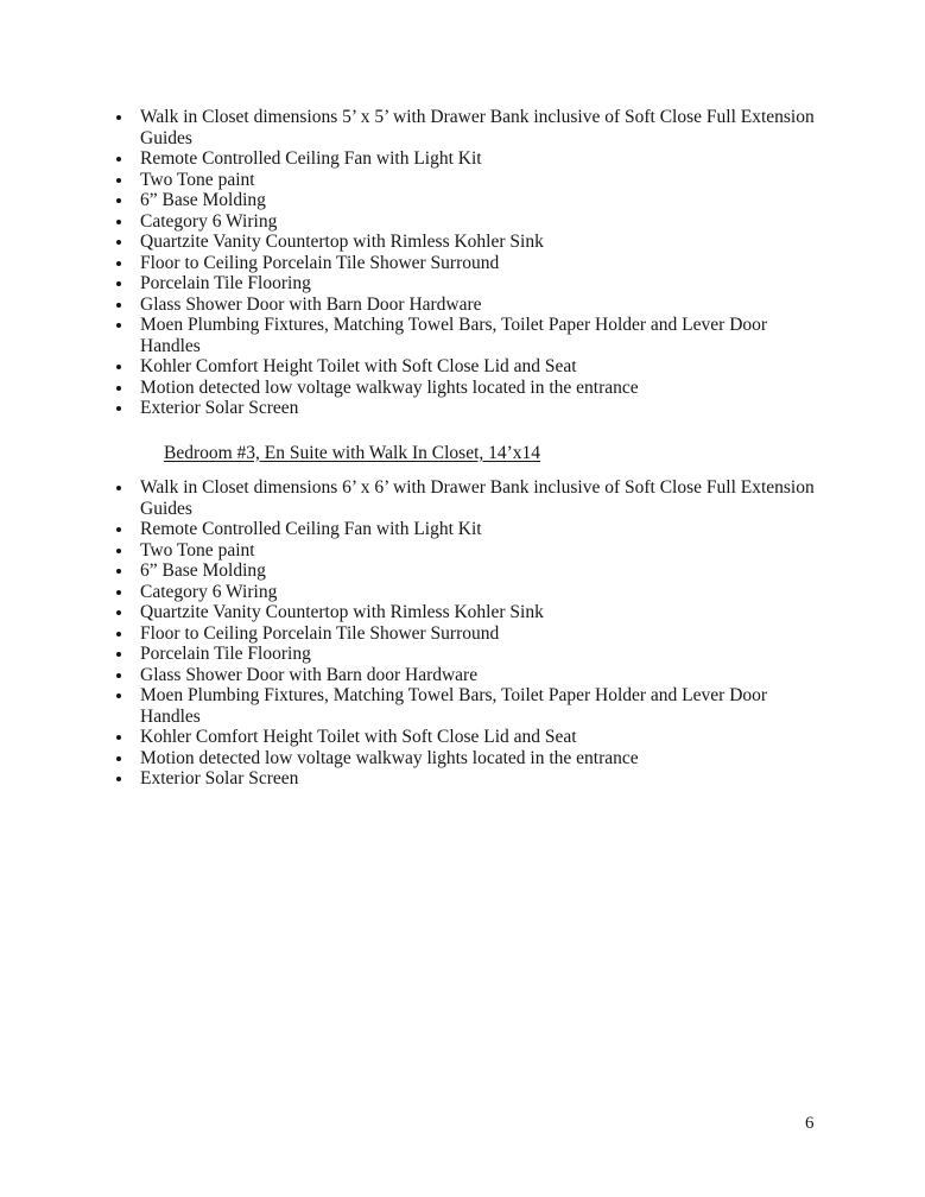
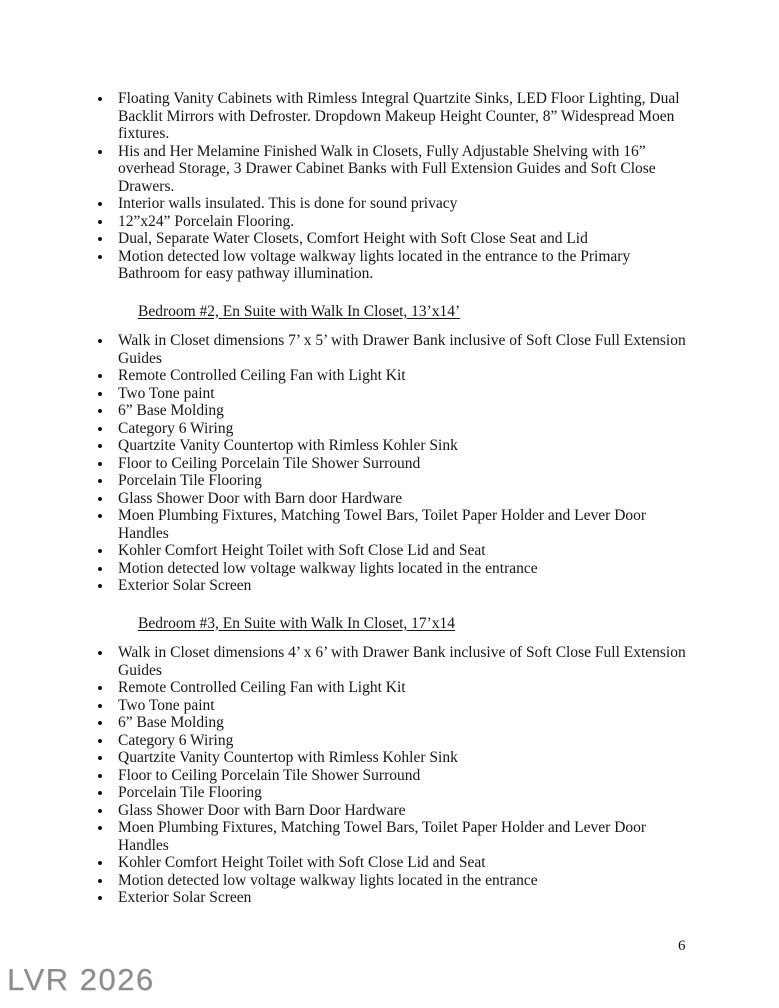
+ Floating Vanity Cabinets with Rimless Integral Quartzite Sinks, LED Floor Lighting, Dual Backlit Mirrors with Defroster. Dropdown Makeup Height Counter, 8” Widespread Moen fixtures.
+ His and Her Melamine Finished Walk in Closets, Fully Adjustable Shelving with 16” overhead Storage, 3 Drawer Cabinet Banks with Full Extension Guides and Soft Close Drawers.
+ Interior walls insulated. This is done for sound privacy
+ 12”x24” Porcelain Flooring.
+ Dual, Separate Water Closets, Comfort Height with Soft Close Seat and Lid
+ Motion detected low voltage walkway lights located in the entrance to the Primary Bathroom for easy pathway illumination.
+ Bedroom #2, En Suite with Walk In Closet, 13’x14’
- Walk in Closet dimensions 5’ x 5’ with Drawer Bank inclusive of Soft Close Full Extension Guides
+ Walk in Closet dimensions 7’ x 5’ with Drawer Bank inclusive of Soft Close Full Extension Guides
  Remote Controlled Ceiling Fan with Light Kit
  Two Tone paint
  6” Base Molding
  Category 6 Wiring
  Quartzite Vanity Countertop with Rimless Kohler Sink
  Floor to Ceiling Porcelain Tile Shower Surround
  Porcelain Tile Flooring
- Glass Shower Door with Barn Door Hardware
+ Glass Shower Door with Barn door Hardware
  Moen Plumbing Fixtures, Matching Towel Bars, Toilet Paper Holder and Lever Door Handles
  Kohler Comfort Height Toilet with Soft Close Lid and Seat
  Motion detected low voltage walkway lights located in the entrance
  Exterior Solar Screen
- Bedroom #3, En Suite with Walk In Closet, 14’x14
+ Bedroom #3, En Suite with Walk In Closet, 17’x14
- Walk in Closet dimensions 6’ x 6’ with Drawer Bank inclusive of Soft Close Full Extension Guides
+ Walk in Closet dimensions 4’ x 6’ with Drawer Bank inclusive of Soft Close Full Extension Guides
  Remote Controlled Ceiling Fan with Light Kit
  Two Tone paint
  6” Base Molding
  Category 6 Wiring
  Quartzite Vanity Countertop with Rimless Kohler Sink
  Floor to Ceiling Porcelain Tile Shower Surround
  Porcelain Tile Flooring
- Glass Shower Door with Barn door Hardware
+ Glass Shower Door with Barn Door Hardware
  Moen Plumbing Fixtures, Matching Towel Bars, Toilet Paper Holder and Lever Door Handles
  Kohler Comfort Height Toilet with Soft Close Lid and Seat
  Motion detected low voltage walkway lights located in the entrance
  Exterior Solar Screen
  6
+ LVR 2026
